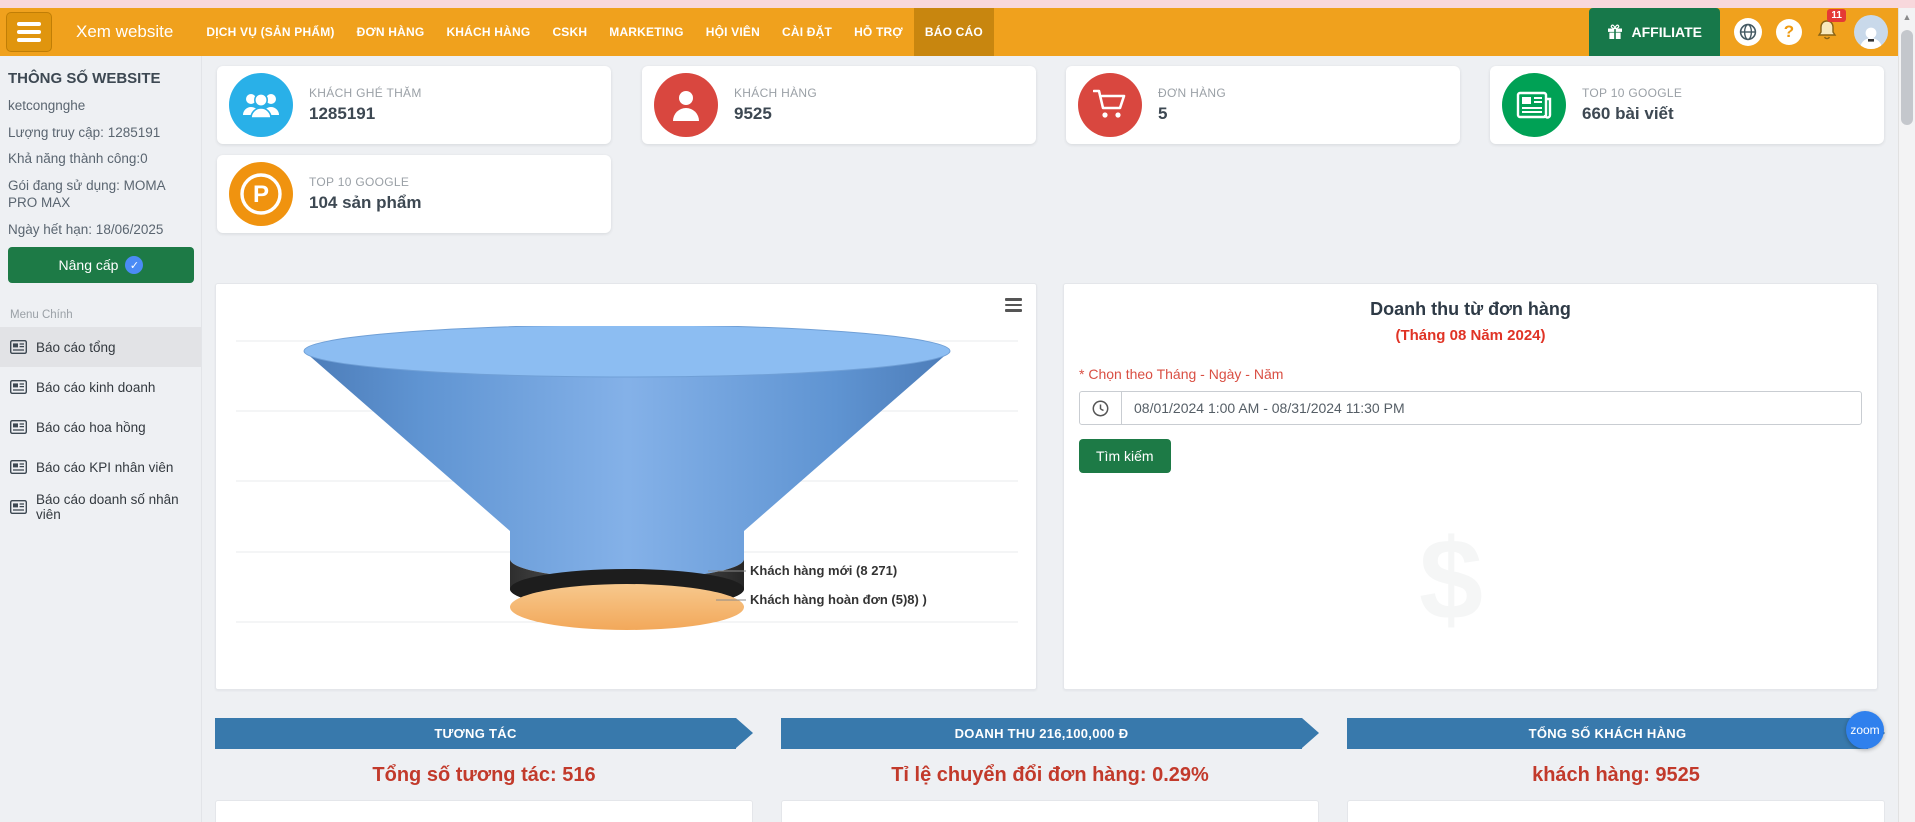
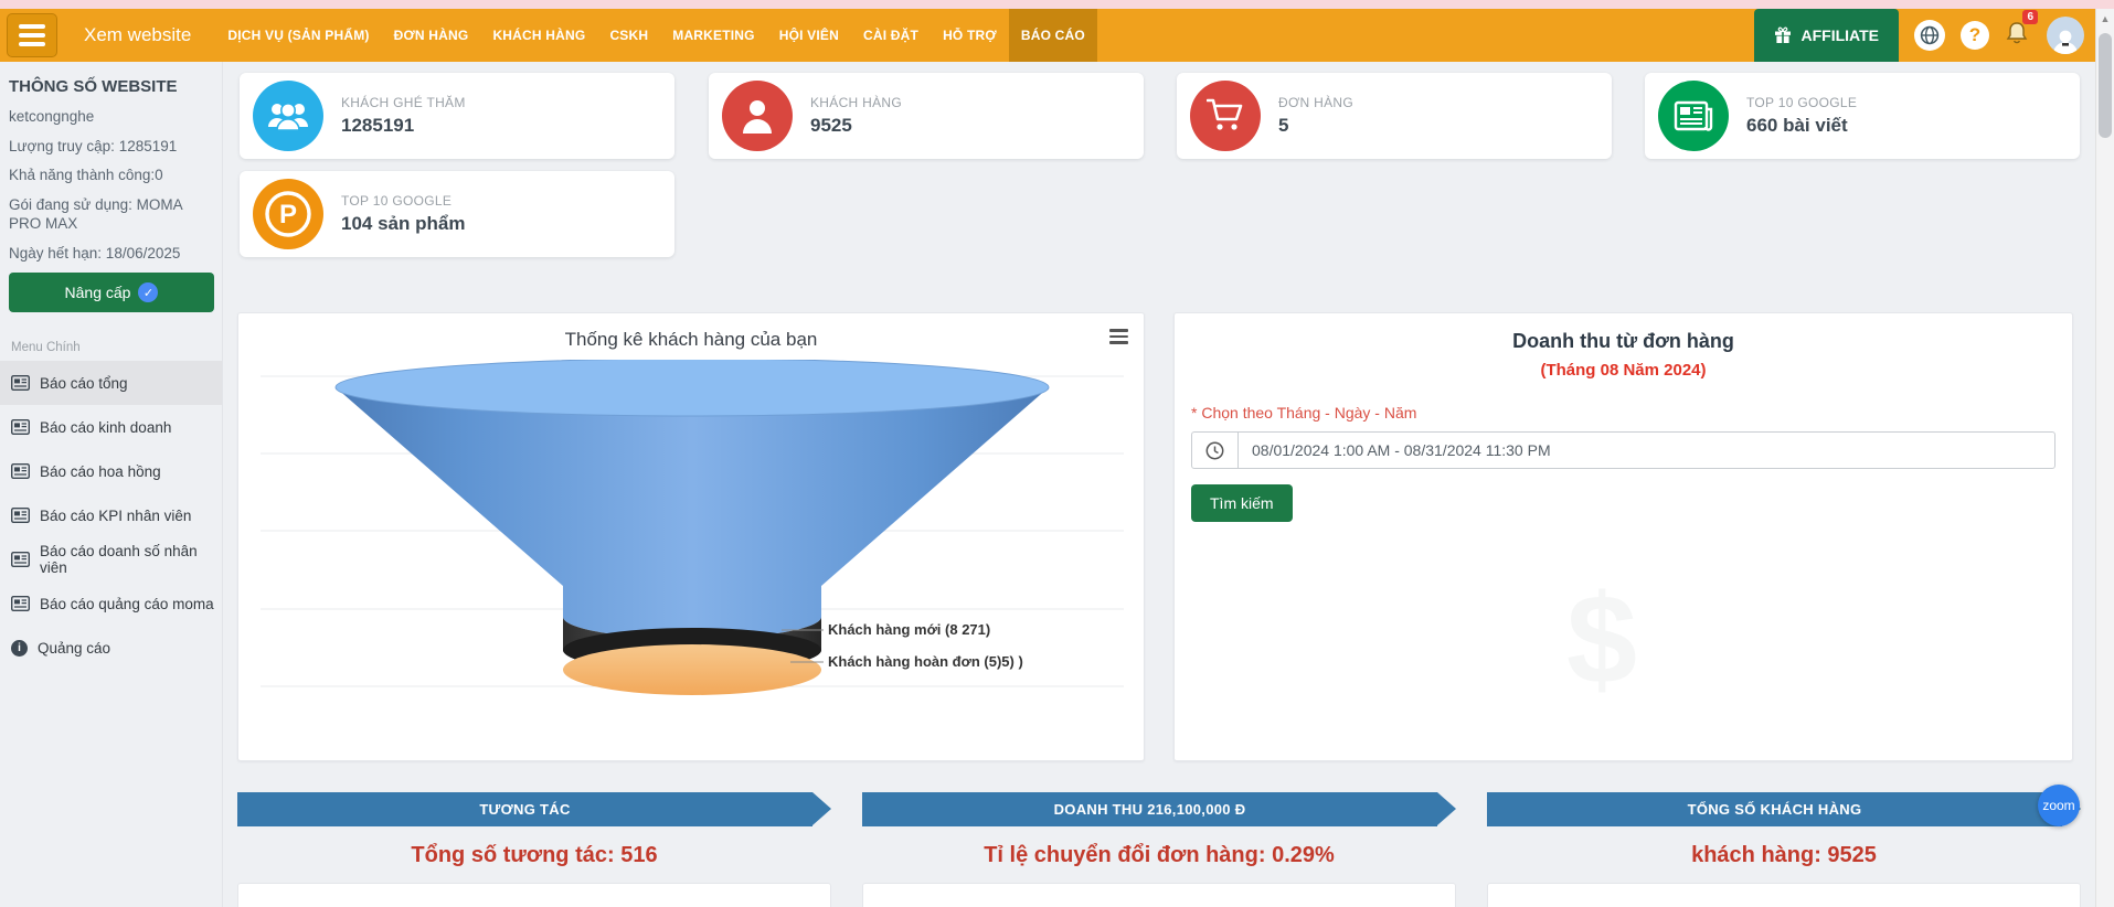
  Xem website
  DỊCH VỤ (SẢN PHẨM)
  ĐƠN HÀNG
  KHÁCH HÀNG
  CSKH
  MARKETING
  HỘI VIÊN
  CÀI ĐẶT
  HỖ TRỢ
  BÁO CÁO
  AFFILIATE
  ?
- 11
+ 6
  ▲
  THÔNG SỐ WEBSITE
  ketcongnghe
  Lượng truy cập: 1285191
  Khả năng thành công:0
  Gói đang sử dụng: MOMA PRO MAX
  Ngày hết hạn: 18/06/2025
  Nâng cấp
  ✓
  Menu Chính
  Báo cáo tổng
  Báo cáo kinh doanh
  Báo cáo hoa hồng
  Báo cáo KPI nhân viên
  Báo cáo doanh số nhân viên
+ Báo cáo quảng cáo moma
+ i
+ Quảng cáo
  KHÁCH GHÉ THĂM
  1285191
  KHÁCH HÀNG
  9525
  ĐƠN HÀNG
  5
  TOP 10 GOOGLE
  660 bài viết
  P
  TOP 10 GOOGLE
  104 sản phẩm
+ Thống kê khách hàng của bạn
  Khách hàng mới (8 271)
- Khách hàng hoàn đơn (5)8) )
+ Khách hàng hoàn đơn (5)5) )
  Doanh thu từ đơn hàng
  (Tháng 08 Năm 2024)
  * Chọn theo Tháng - Ngày - Năm
  08/01/2024 1:00 AM - 08/31/2024 11:30 PM
  Tìm kiếm
  TƯƠNG TÁC
  DOANH THU 216,100,000 Đ
  TỔNG SỐ KHÁCH HÀNG
  Tổng số tương tác: 516
  Tỉ lệ chuyển đổi đơn hàng: 0.29%
  khách hàng: 9525
  zoom
